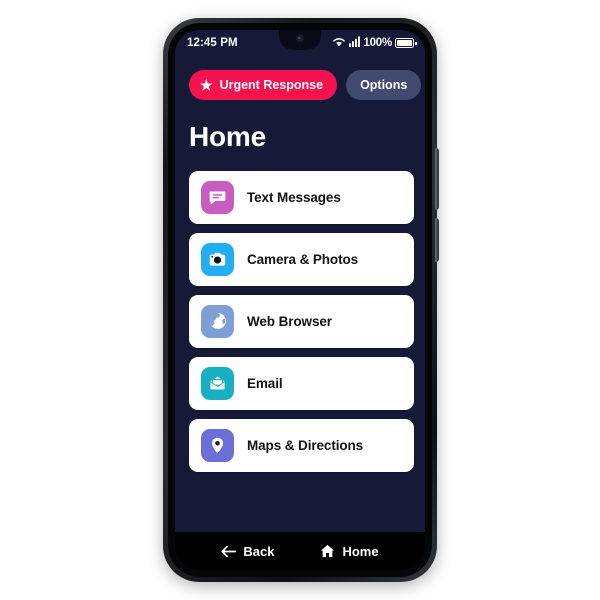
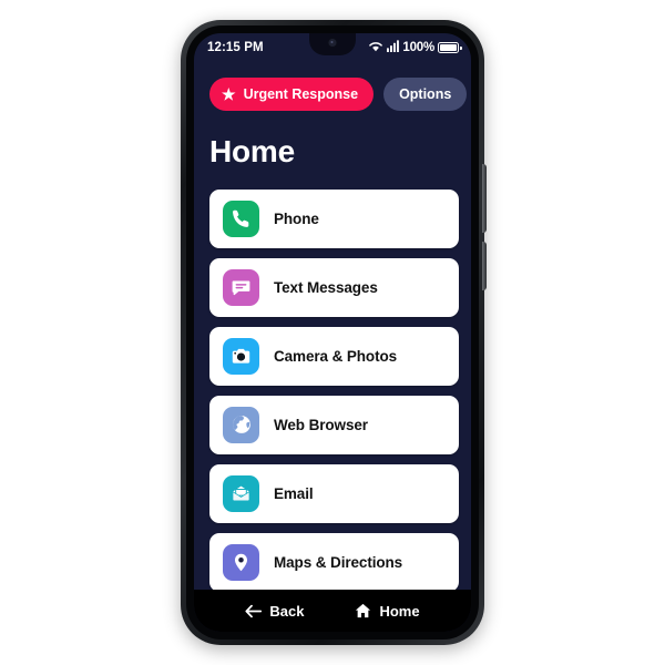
- 12:45 PM
+ 12:15 PM
  100%
  ★
  Urgent Response
  Options
  Home
+ Phone
  Text Messages
  Camera & Photos
  Web Browser
  Email
  Maps & Directions
  Back
  Home
